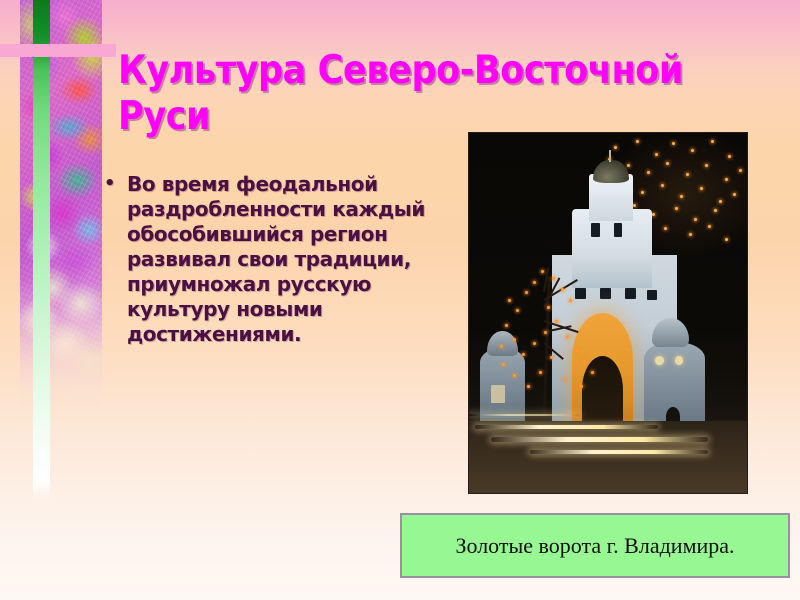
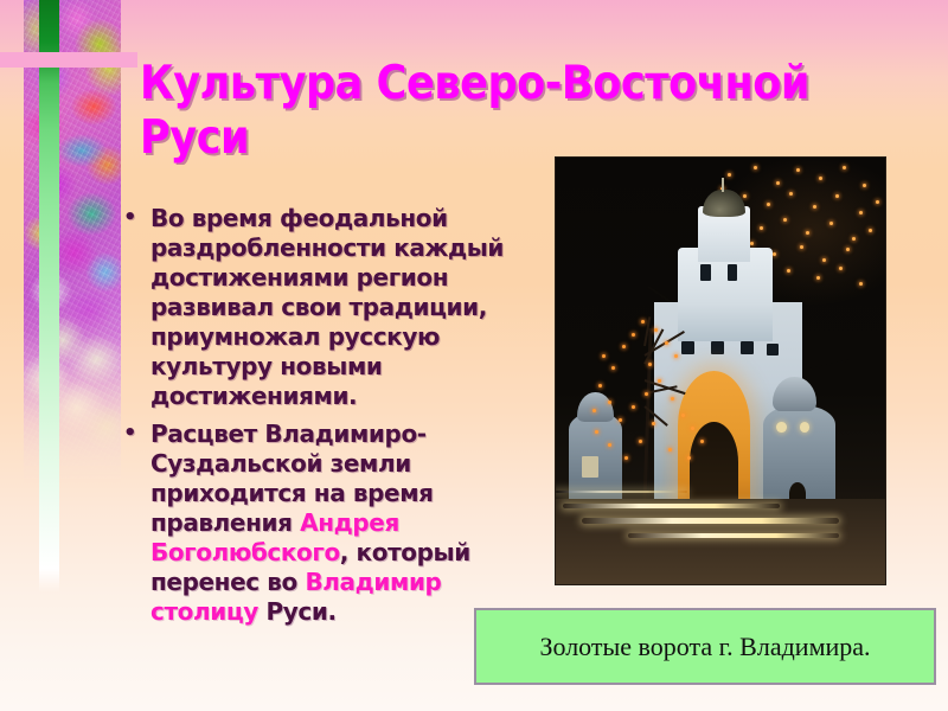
  Культура Северо-Восточной Руси
- Во время феодальной раздробленности каждый обособившийся регион развивал свои традиции, приумножал русскую культуру новыми достижениями.
+ Во время феодальной раздробленности каждый достижениями регион развивал свои традиции, приумножал русскую культуру новыми достижениями.
+ Расцвет Владимиро-Суздальской земли приходится на время правления Андрея Боголюбского, который перенес во Владимир столицу Руси.
  Золотые ворота г. Владимира.
